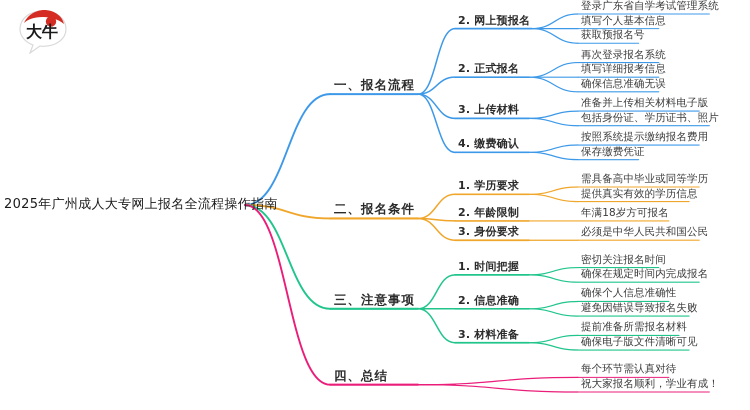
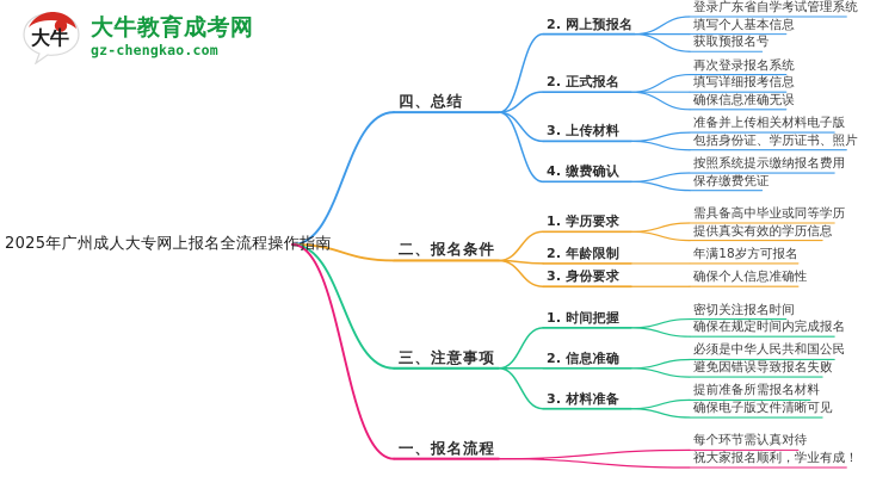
  大牛
+ 大牛教育成考网
+ gz-chengkao.com
- 一、报名流程
+ 四、总结
  2. 网上预报名
  登录广东省自学考试管理系统
  填写个人基本信息
  获取预报名号
  2. 正式报名
  再次登录报名系统
  填写详细报考信息
  确保信息准确无误
  3. 上传材料
  准备并上传相关材料电子版
  包括身份证、学历证书、照片
  4. 缴费确认
  按照系统提示缴纳报名费用
  保存缴费凭证
  二、报名条件
  1. 学历要求
  需具备高中毕业或同等学历
  提供真实有效的学历信息
  2. 年龄限制
  年满18岁方可报名
  3. 身份要求
- 必须是中华人民共和国公民
+ 确保个人信息准确性
  三、注意事项
  1. 时间把握
  密切关注报名时间
  确保在规定时间内完成报名
  2. 信息准确
- 确保个人信息准确性
+ 必须是中华人民共和国公民
  避免因错误导致报名失败
  3. 材料准备
  提前准备所需报名材料
  确保电子版文件清晰可见
- 四、总结
+ 一、报名流程
  每个环节需认真对待
  祝大家报名顺利，学业有成！
  2025年广州成人大专网上报名全流程操作指南
